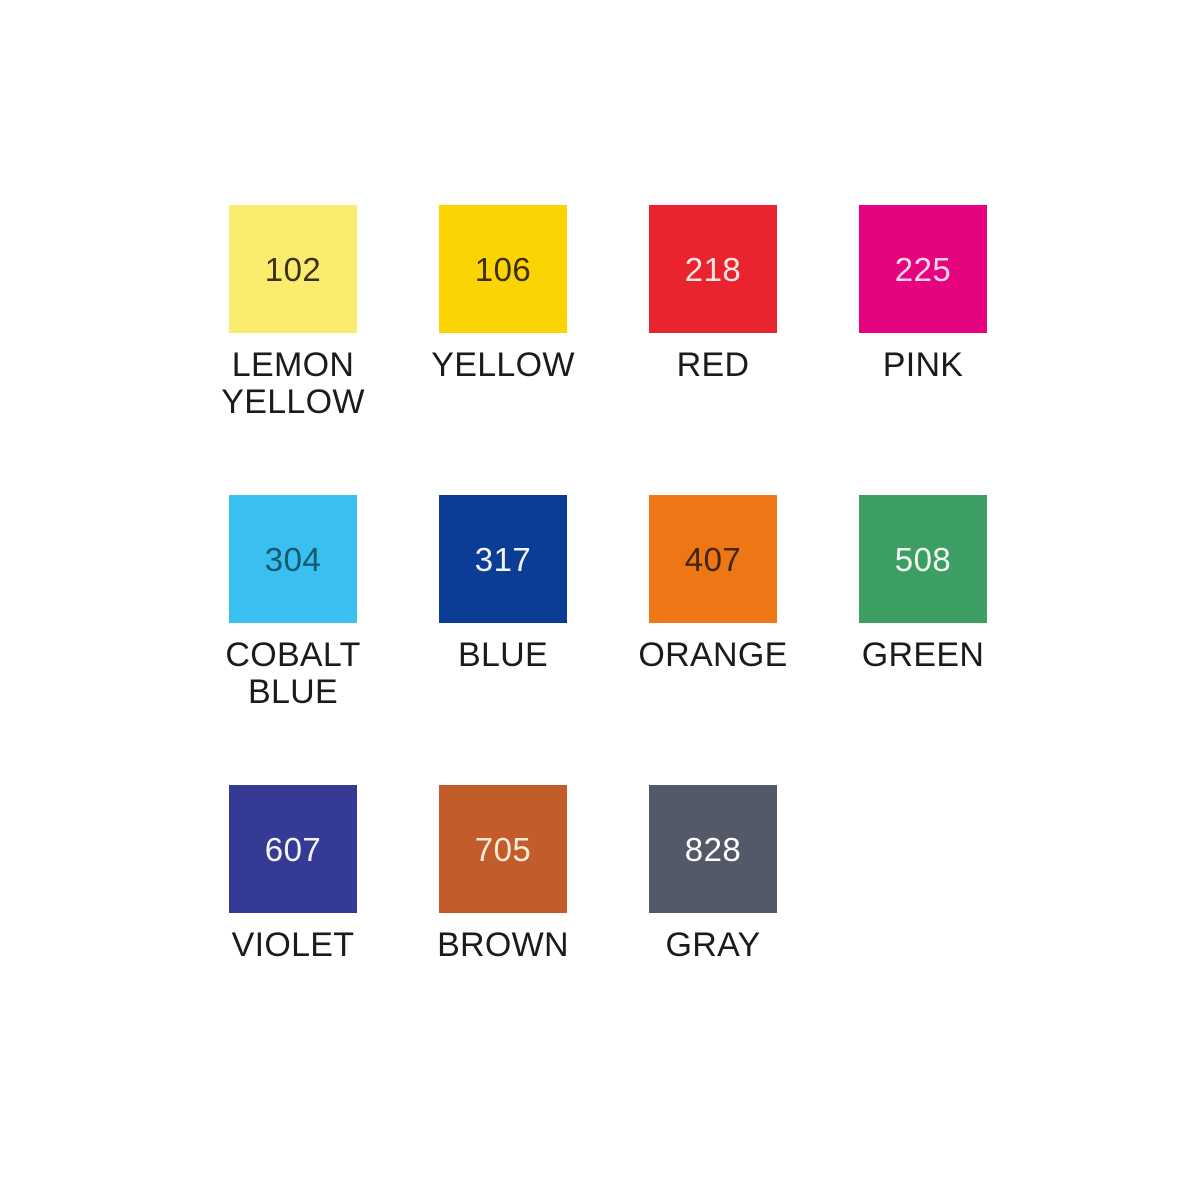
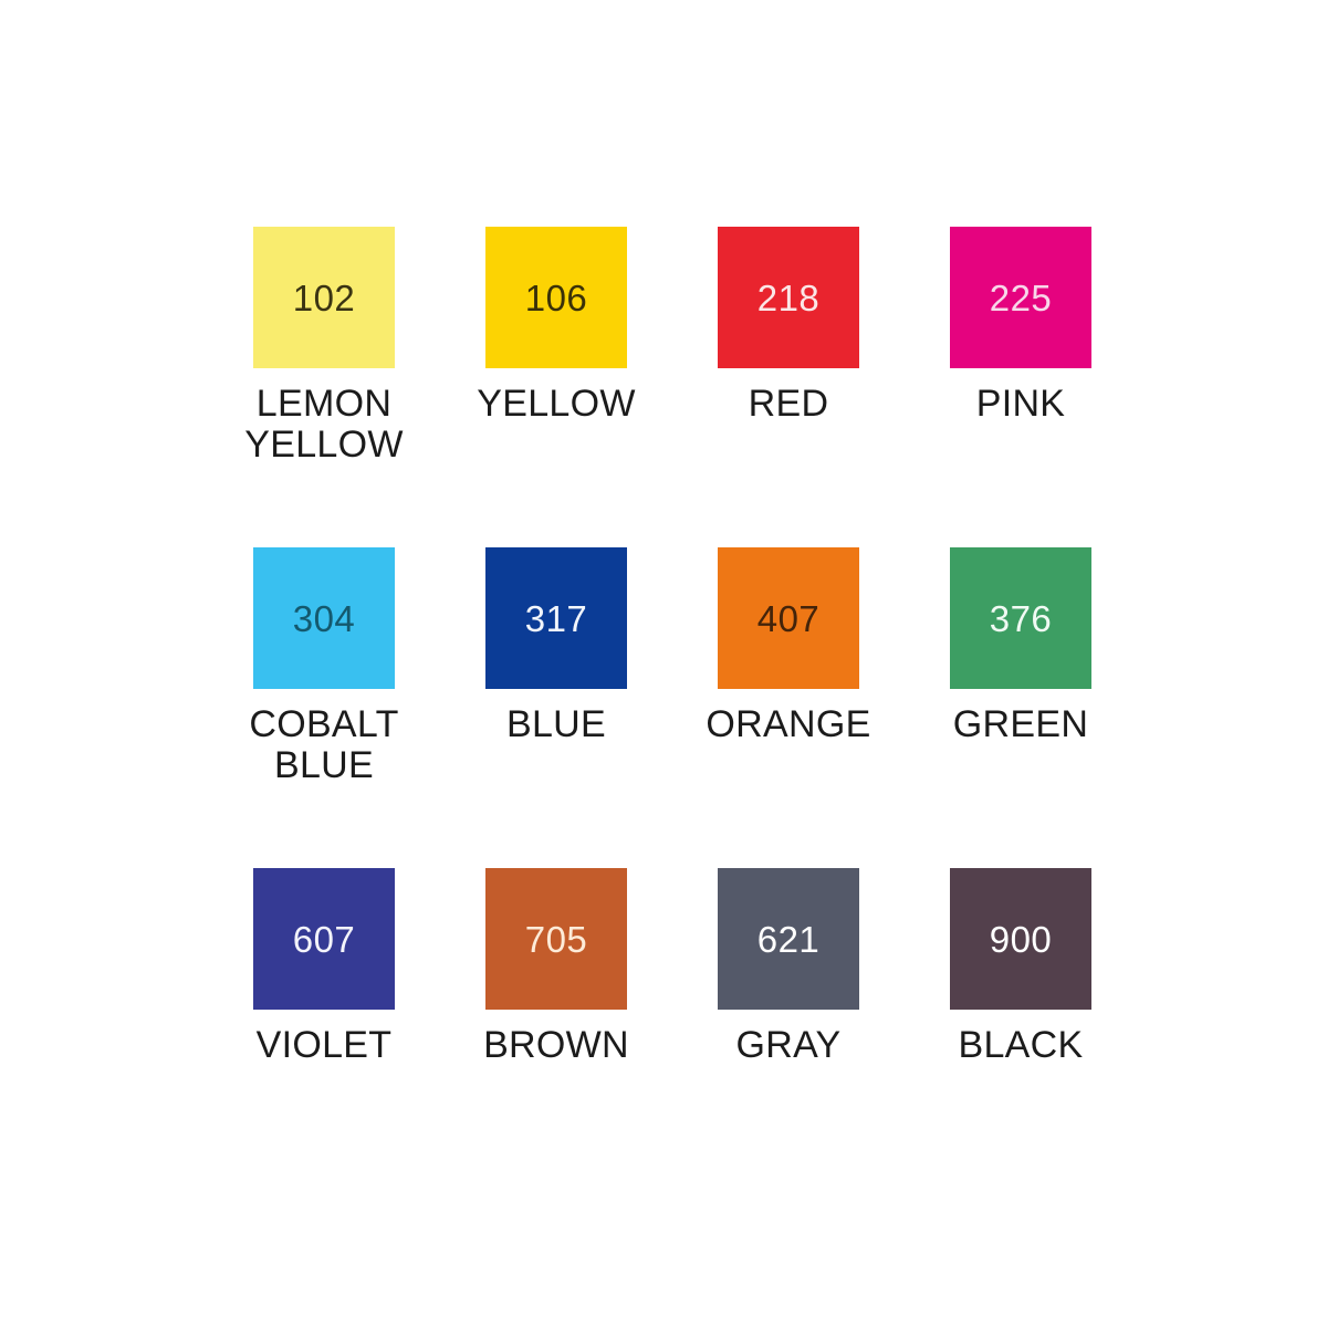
  102
  LEMON
  YELLOW
  106
  YELLOW
  218
  RED
  225
  PINK
  304
  COBALT
  BLUE
  317
  BLUE
  407
  ORANGE
- 508
+ 376
  GREEN
  607
  VIOLET
  705
  BROWN
- 828
+ 621
  GRAY
+ 900
+ BLACK
